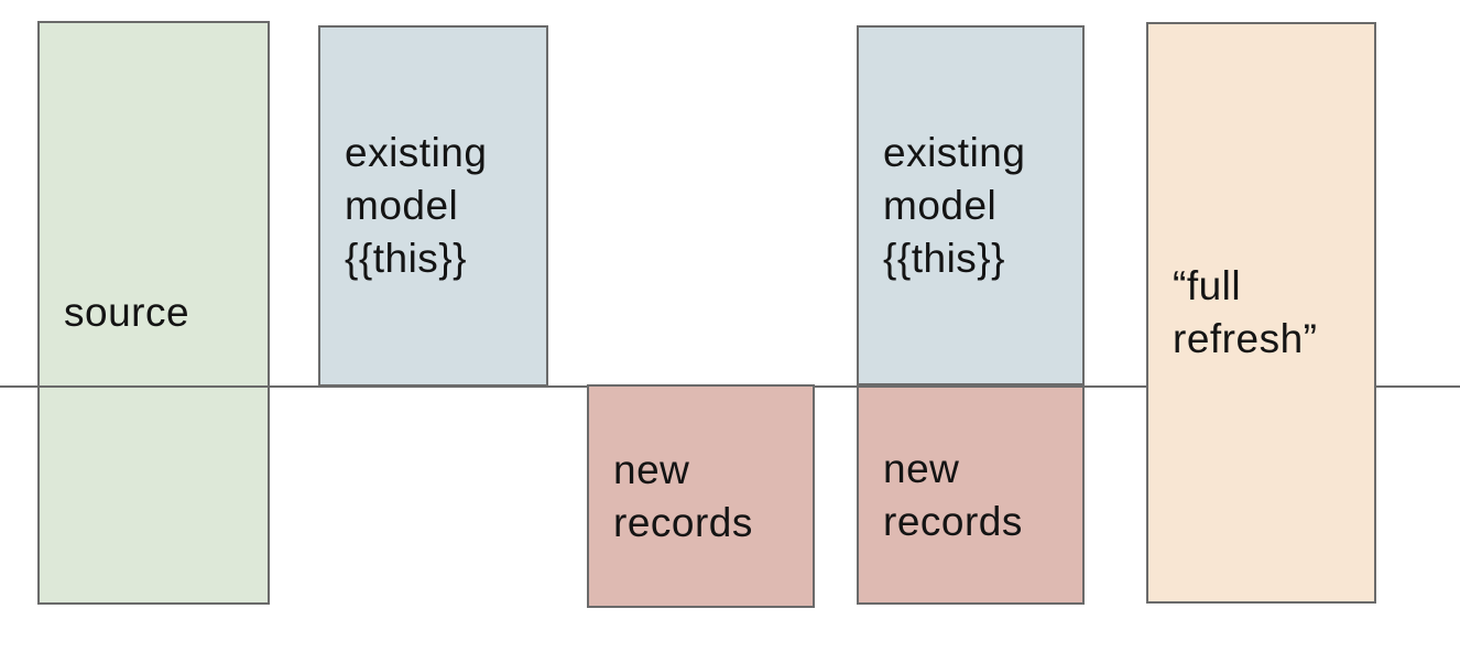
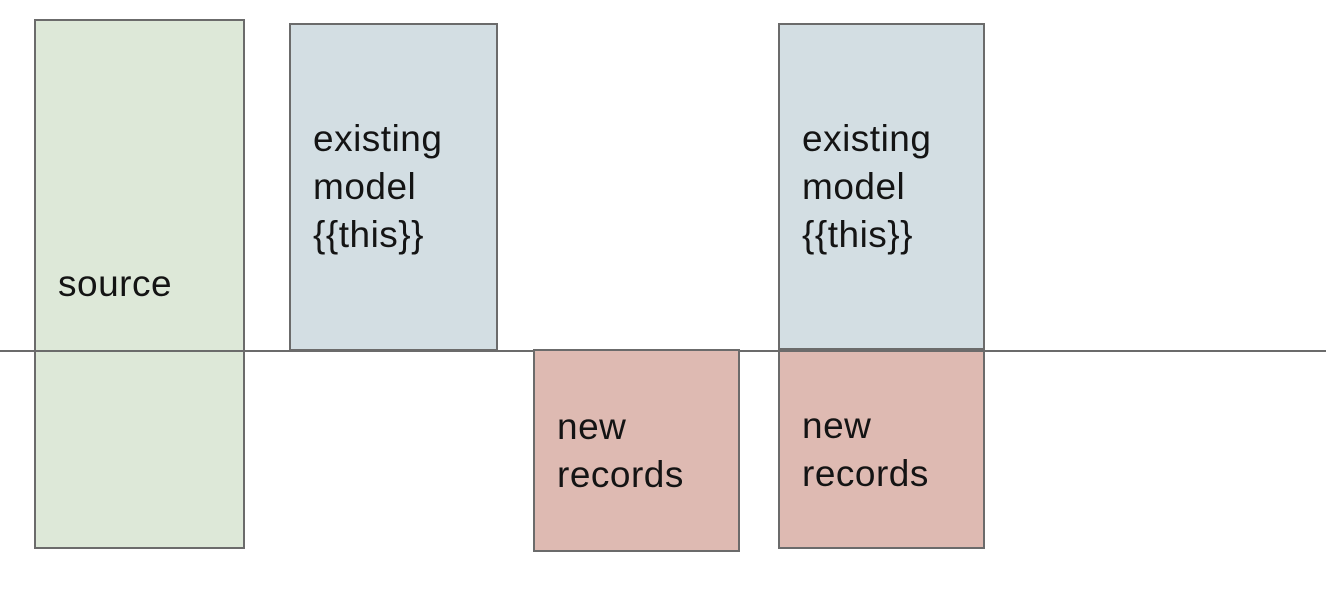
  source
  existing
  model
  {{this}}
  new
  records
  existing
  model
  {{this}}
  new
  records
- “full
- refresh”
